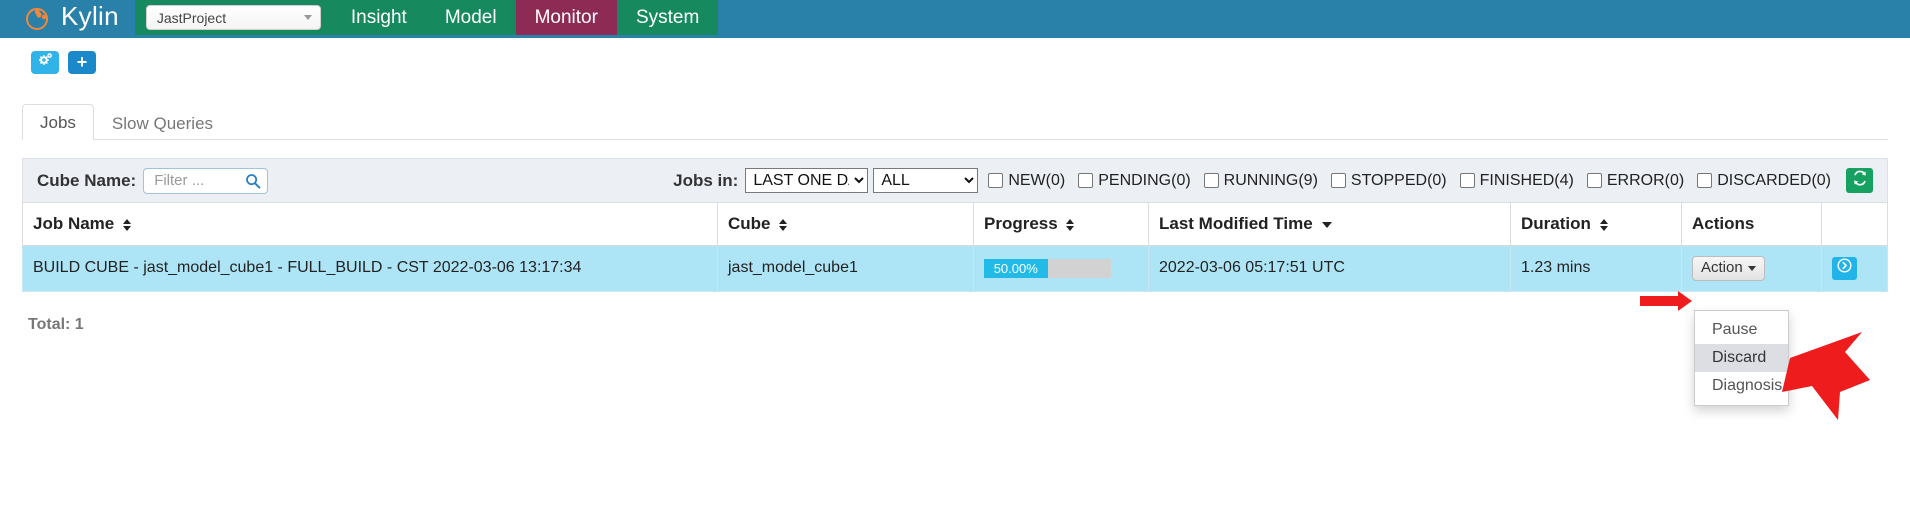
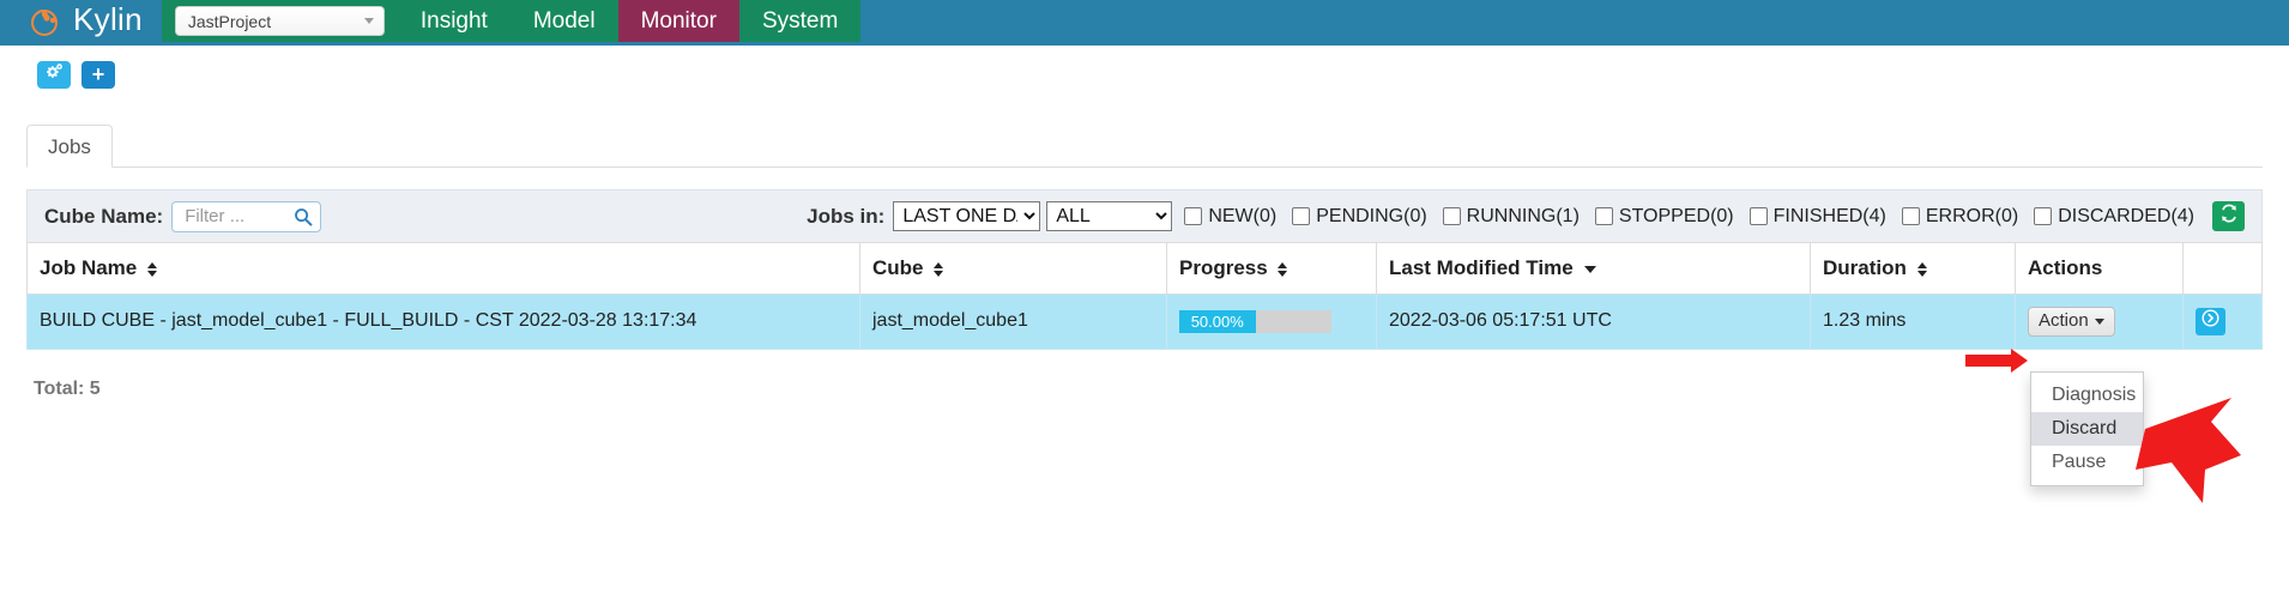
  Kylin
  JastProject
  Insight
  Model
  Monitor
  System
  +
  Jobs
- Slow Queries
  Cube Name:
  Filter ...
  Jobs in:
  LAST ONE D
  ALL
  NEW(0)
  PENDING(0)
- RUNNING(9)
+ RUNNING(1)
  STOPPED(0)
  FINISHED(4)
  ERROR(0)
- DISCARDED(0)
+ DISCARDED(4)
  Job Name	Cube	Progress	Last Modified Time	Duration	Actions
- BUILD CUBE - jast_model_cube1 - FULL_BUILD - CST 2022-03-06 13:17:34	jast_model_cube1	50.00%	2022-03-06 05:17:51 UTC	1.23 mins	Action
+ BUILD CUBE - jast_model_cube1 - FULL_BUILD - CST 2022-03-28 13:17:34	jast_model_cube1	50.00%	2022-03-06 05:17:51 UTC	1.23 mins	Action
- Pause
+ Diagnosis
  Discard
- Diagnosis
+ Pause
- Total: 1
+ Total: 5
